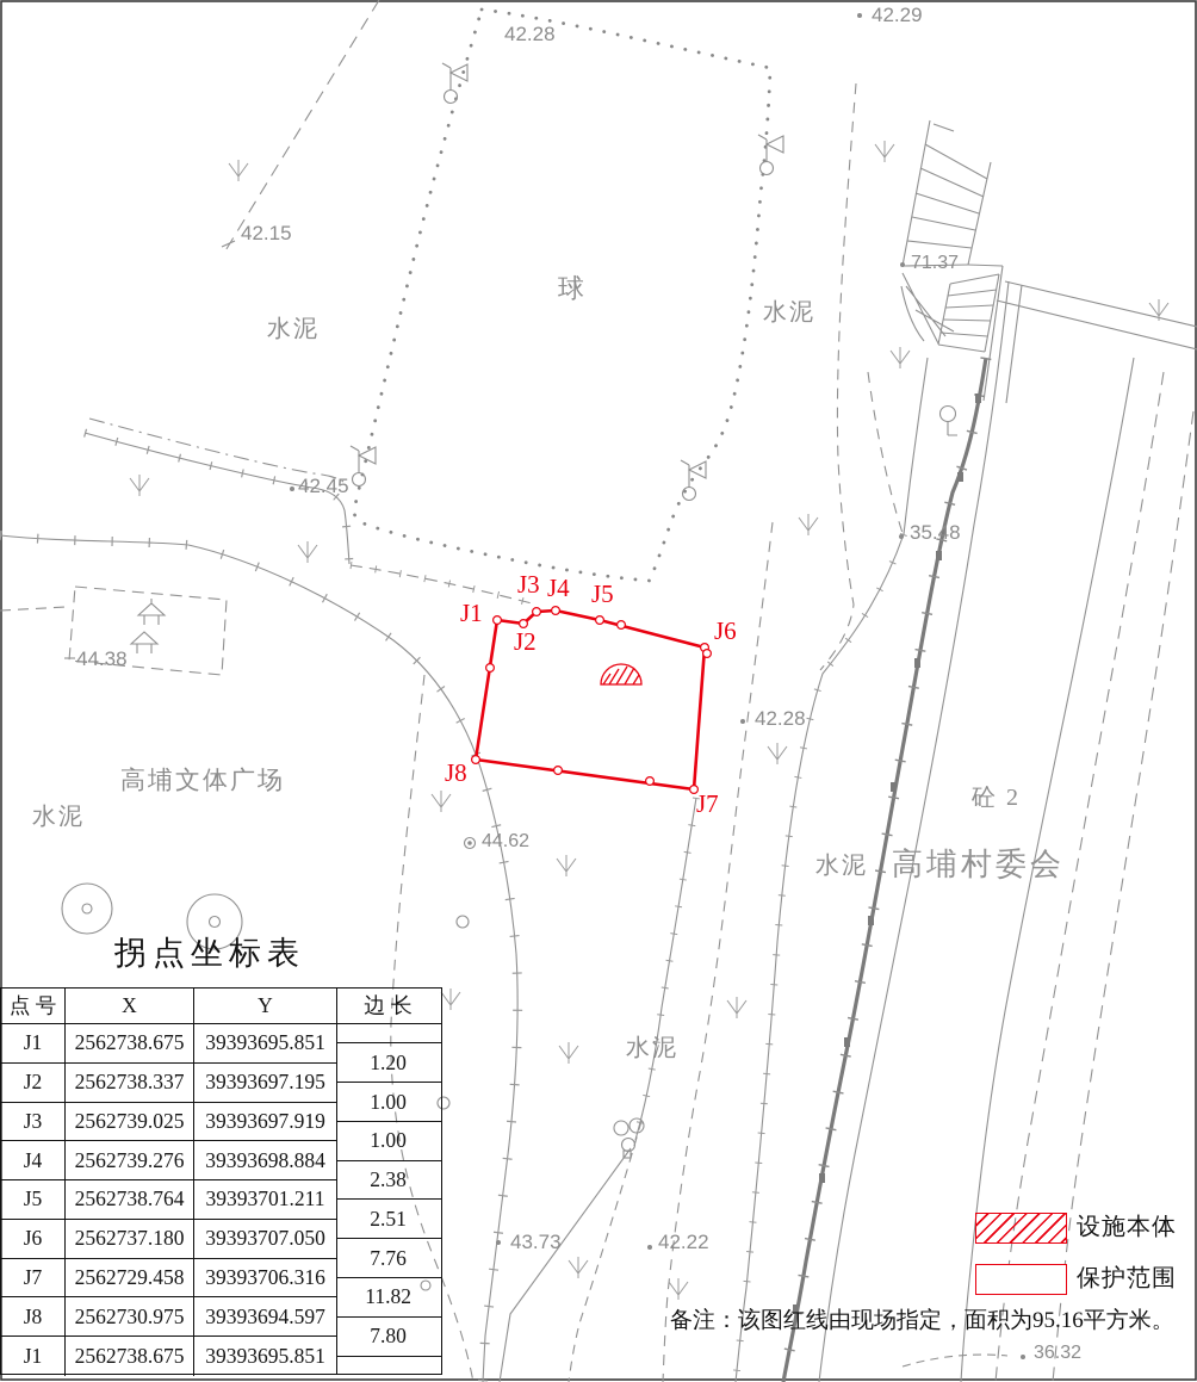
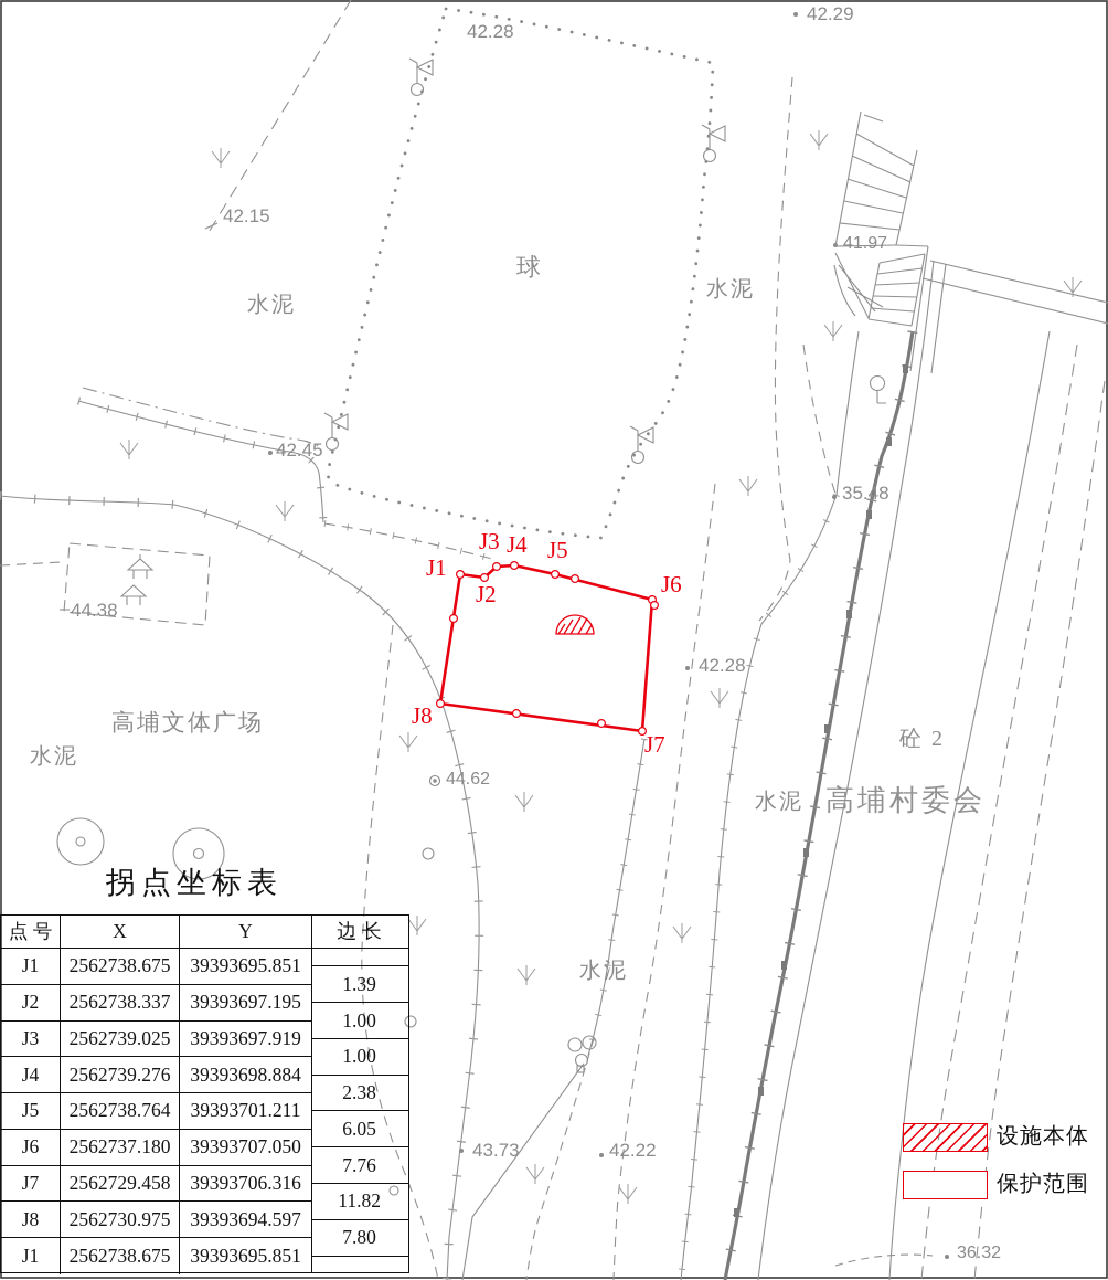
  42.29
  42.28
  42.15
- 71.37
+ 41.97
  42.45
  35.48
  44.38
  42.28
  44.62
  43.73
  42.22
  36.32
  球
  水泥
  水泥
  水泥
  水泥
  水泥
  高埔文体广场
  高埔村委会
  砼 2
  J1
  J2
  J3
  J4
  J5
  J6
  J7
  J8
  拐点坐标表
  点 号
  X
  Y
  J1
  2562738.675
  39393695.851
  J2
  2562738.337
  39393697.195
  J3
  2562739.025
  39393697.919
  J4
  2562739.276
  39393698.884
  J5
  2562738.764
  39393701.211
  J6
  2562737.180
  39393707.050
  J7
  2562729.458
  39393706.316
  J8
  2562730.975
  39393694.597
  J1
  2562738.675
  39393695.851
  边 长
- 1.20
+ 1.39
  1.00
  1.00
  2.38
- 2.51
+ 6.05
  7.76
  11.82
  7.80
  设施本体
  保护范围
- 备注：该图红线由现场指定，面积为95.16平方米。
